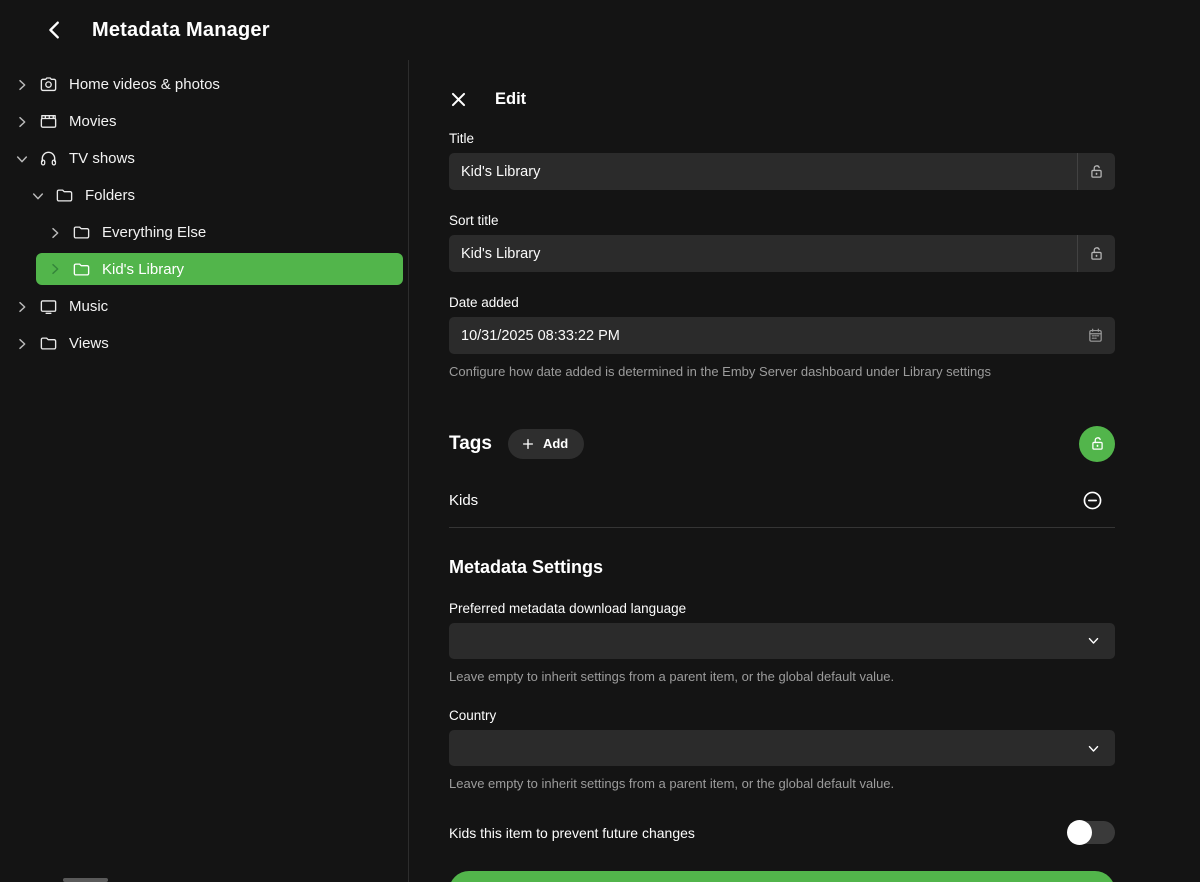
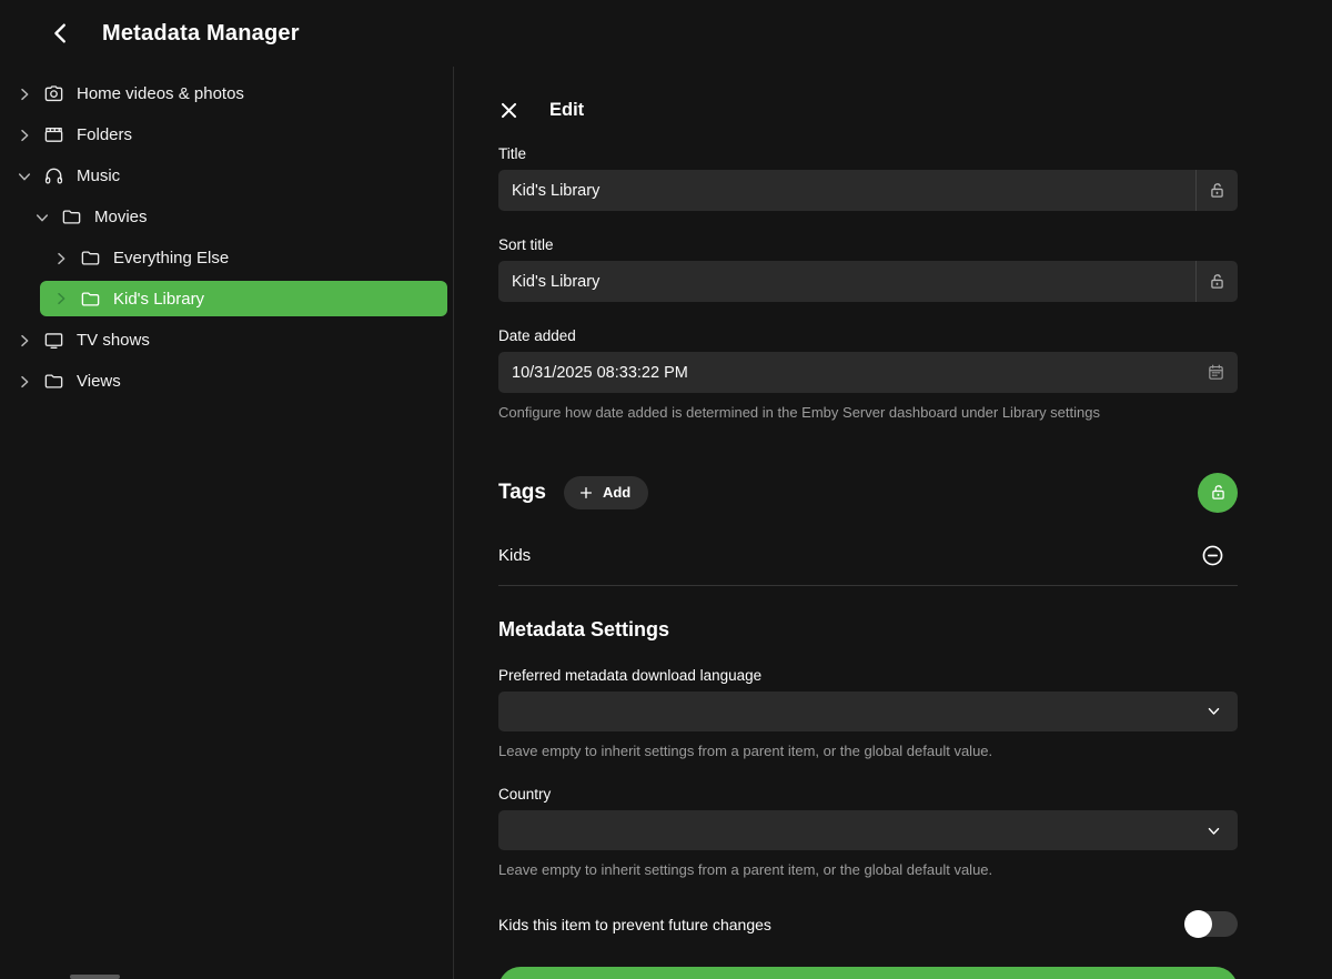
  Metadata Manager
  Home videos & photos
- Movies
+ Folders
- TV shows
+ Music
- Folders
+ Movies
  Everything Else
  Kid's Library
- Music
+ TV shows
  Views
  Edit
  Title
  Kid's Library
  Sort title
  Kid's Library
  Date added
  10/31/2025 08:33:22 PM
  Configure how date added is determined in the Emby Server dashboard under Library settings
  Tags
  Add
  Kids
  Metadata Settings
  Preferred metadata download language
  Leave empty to inherit settings from a parent item, or the global default value.
  Country
  Leave empty to inherit settings from a parent item, or the global default value.
  Kids this item to prevent future changes
